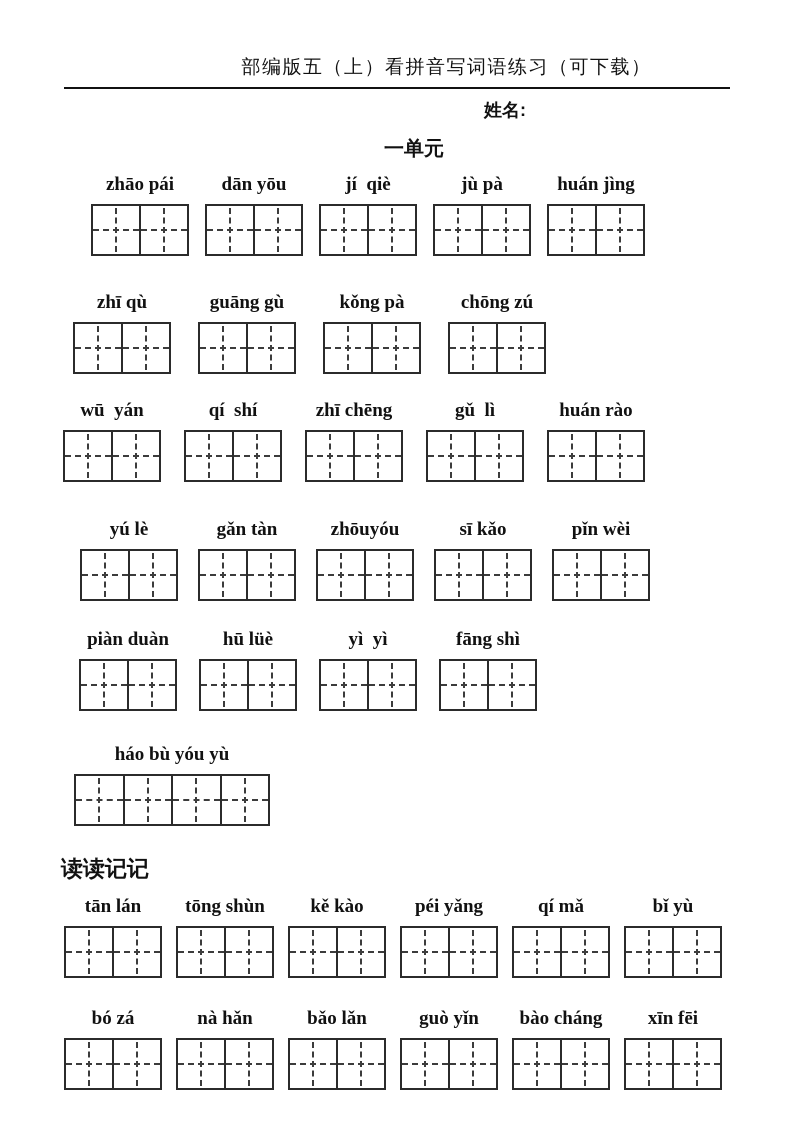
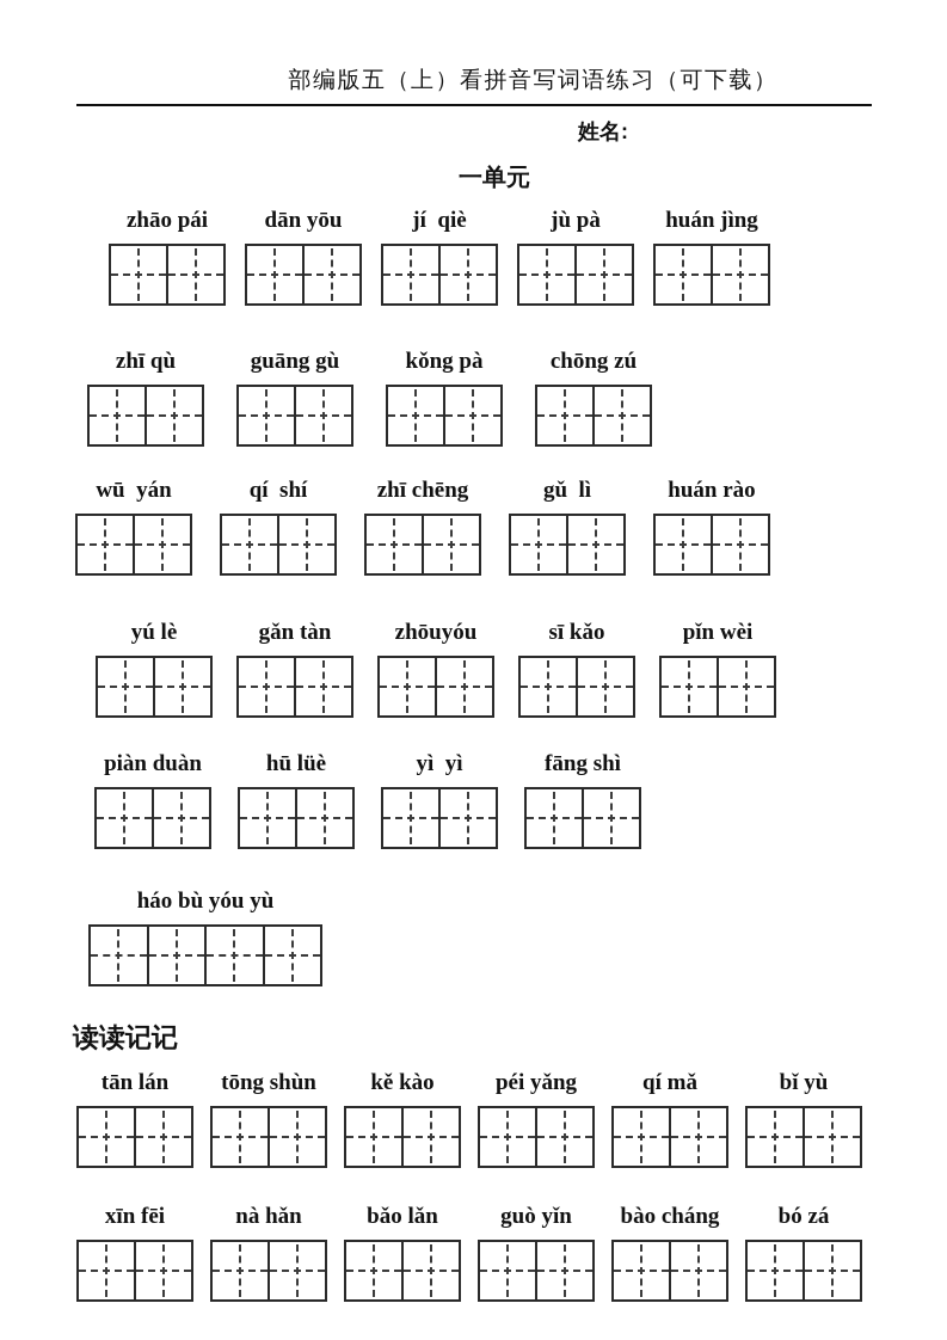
  部编版五（上）看拼音写词语练习（可下载）
  姓名:
  一单元
  zhāo pái
  dān yōu
  jí qiè
  jù pà
  huán jìng
  zhī qù
  guāng gù
  kǒng pà
  chōng zú
  wū yán
  qí shí
  zhī chēng
  gǔ lì
  huán rào
  yú lè
  gǎn tàn
  zhōuyóu
  sī kǎo
  pǐn wèi
  piàn duàn
  hū lüè
  yì yì
  fāng shì
  háo bù yóu yù
  读读记记
  tān lán
  tōng shùn
  kě kào
  péi yǎng
  qí mǎ
  bǐ yù
- bó zá
+ xīn fēi
  nà hǎn
  bǎo lǎn
  guò yǐn
  bào cháng
- xīn fēi
+ bó zá
